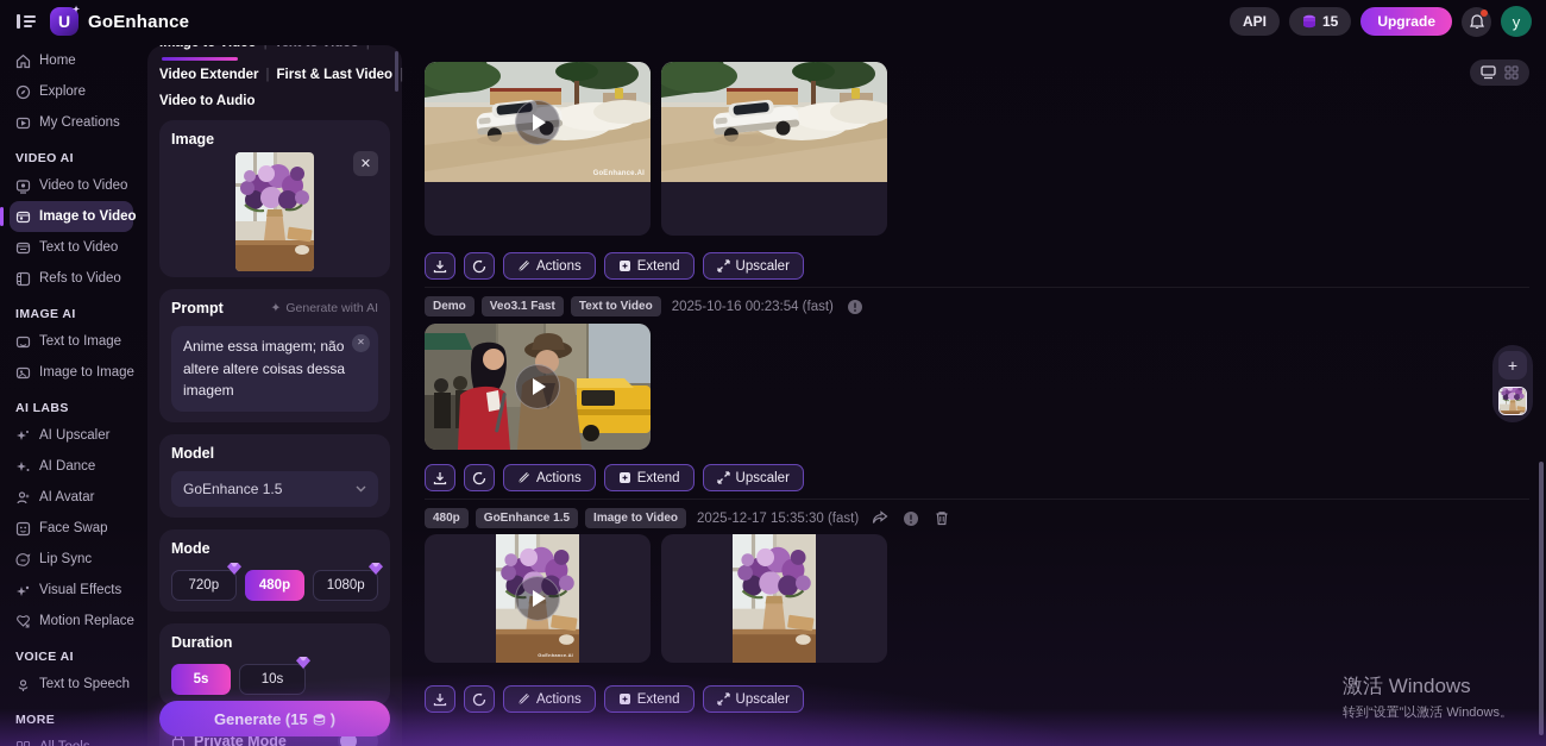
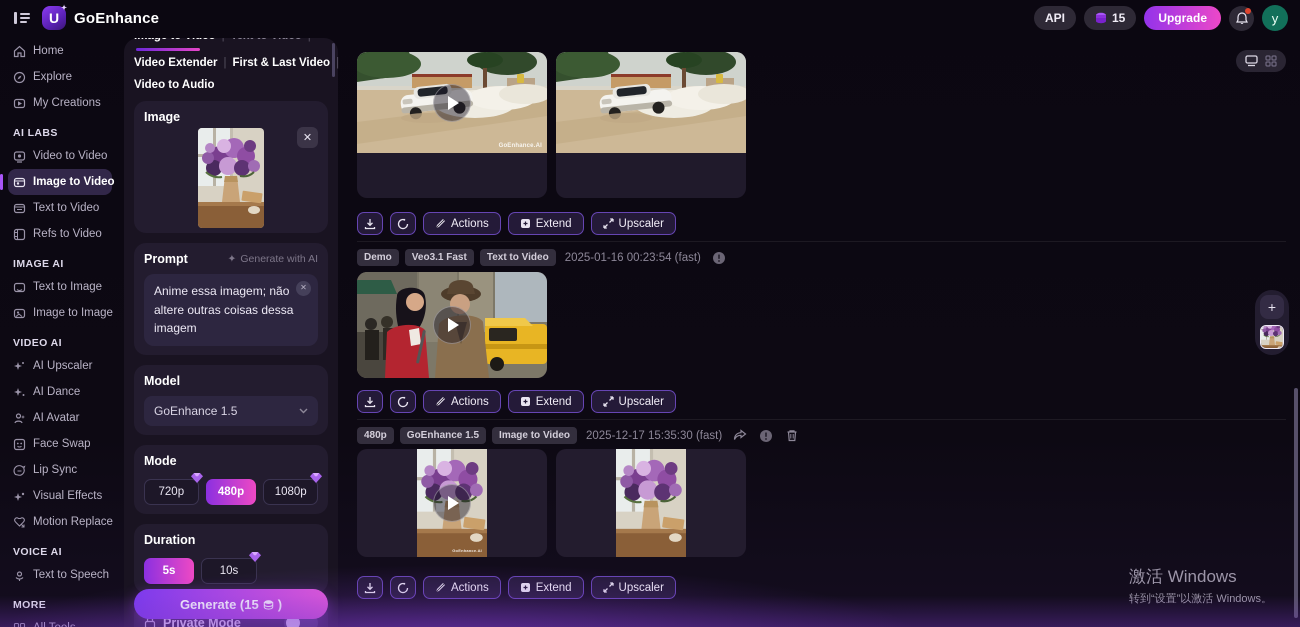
  U
  GoEnhance
  API
  15
  Upgrade
  y
  Home
  Explore
  My Creations
- VIDEO AI
+ AI LABS
  Video to Video
  Image to Video
  Text to Video
  Refs to Video
  IMAGE AI
  Text to Image
  Image to Image
- AI LABS
+ VIDEO AI
  AI Upscaler
  AI Dance
  AI Avatar
  Face Swap
  Lip Sync
  Visual Effects
  Motion Replace
  Video Extender
  |
  First & Last Video
  |
  Video to Audio
  Image
  ✕
  Prompt
  ✦
  Generate with AI
- Anime essa imagem; não altere altere coisas dessa imagem
+ Anime essa imagem; não altere outras coisas dessa imagem
  ✕
  Model
  GoEnhance 1.5
  Mode
  720p
  480p
  1080p
  Actions
  Extend
  Upscaler
  Demo
  Veo3.1 Fast
  Text to Video
- 2025-10-16 00:23:54 (fast)
+ 2025-01-16 00:23:54 (fast)
  Actions
  Extend
  Upscaler
  480p
  GoEnhance 1.5
  Image to Video
  2025-12-17 15:35:30 (fast)
  +
